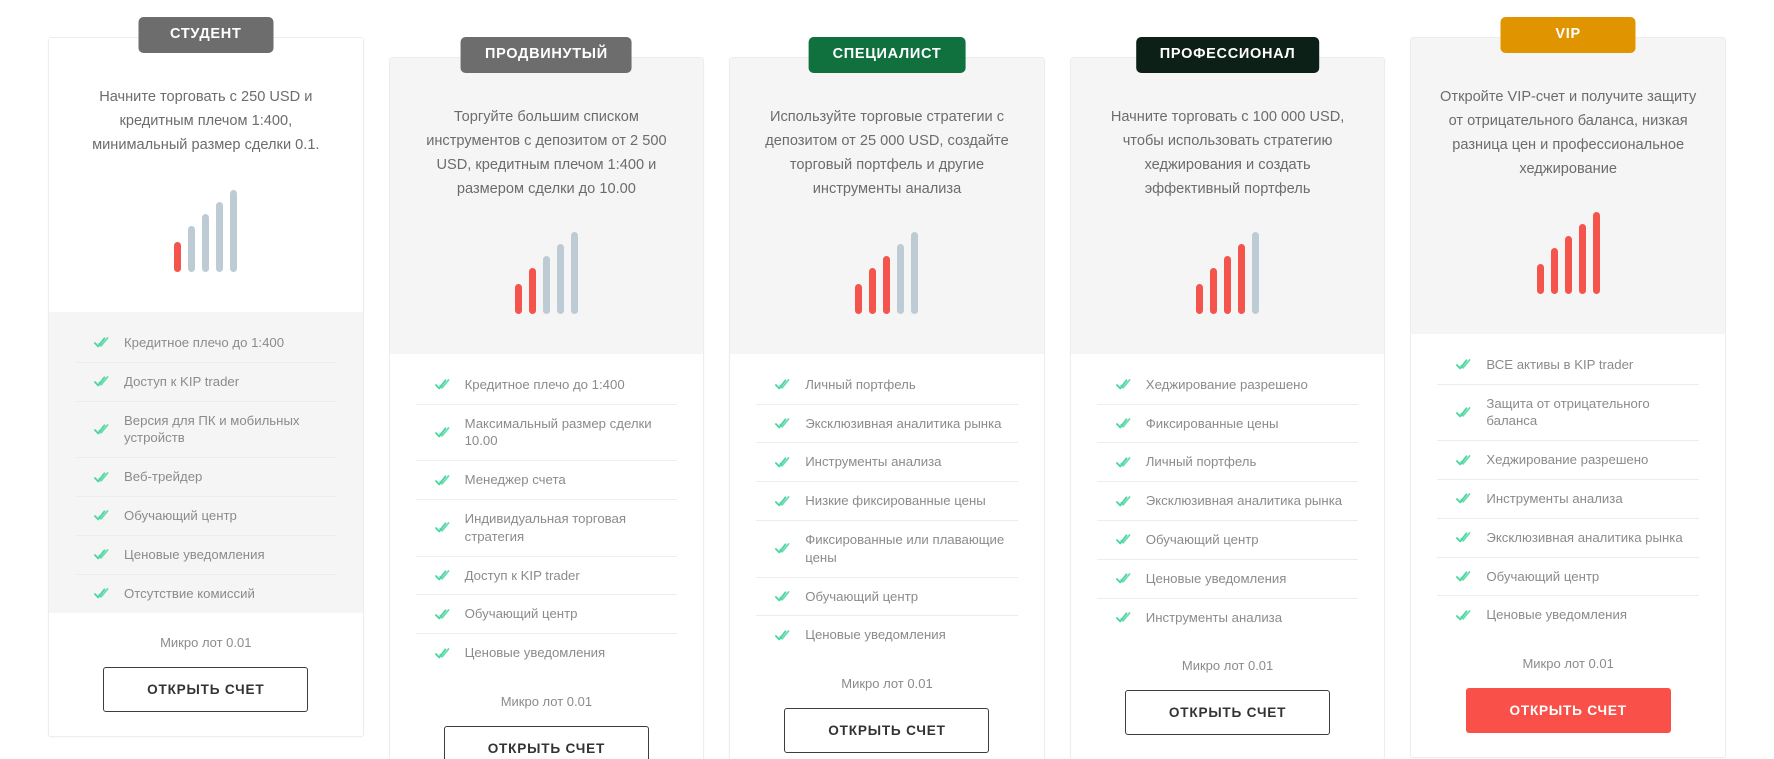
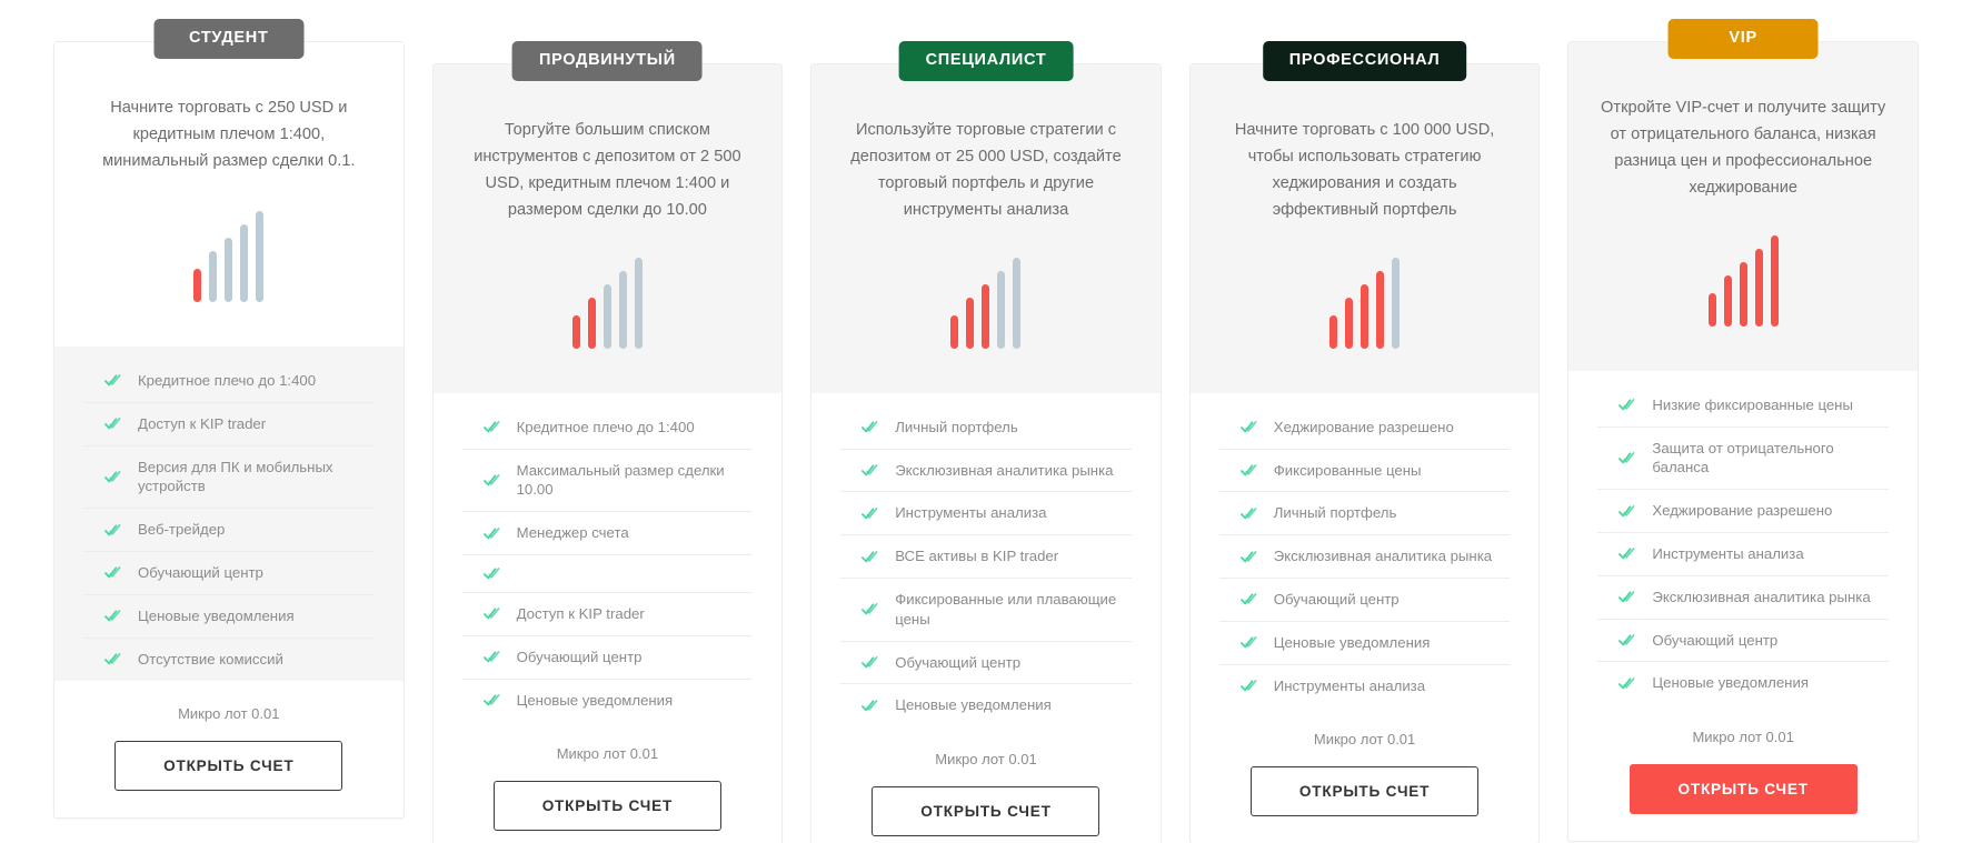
  СТУДЕНТ
  Начните торговать с 250 USD и кредитным плечом 1:400, минимальный размер сделки 0.1.
  Кредитное плечо до 1:400
  Доступ к KIP trader
  Версия для ПК и мобильных устройств
  Веб-трейдер
  Обучающий центр
  Ценовые уведомления
  Отсутствие комиссий
  Микро лот 0.01
  ОТКРЫТЬ СЧЕТ
  ПРОДВИНУТЫЙ
  Торгуйте большим списком инструментов с депозитом от 2 500 USD, кредитным плечом 1:400 и размером сделки до 10.00
  Кредитное плечо до 1:400
  Максимальный размер сделки 10.00
  Менеджер счета
- Индивидуальная торговая стратегия
  Доступ к KIP trader
  Обучающий центр
  Ценовые уведомления
  Микро лот 0.01
  ОТКРЫТЬ СЧЕТ
  СПЕЦИАЛИСТ
  Используйте торговые стратегии с депозитом от 25 000 USD, создайте торговый портфель и другие инструменты анализа
  Личный портфель
  Эксклюзивная аналитика рынка
  Инструменты анализа
- Низкие фиксированные цены
+ ВСЕ активы в KIP trader
  Фиксированные или плавающие цены
  Обучающий центр
  Ценовые уведомления
  Микро лот 0.01
  ОТКРЫТЬ СЧЕТ
  ПРОФЕССИОНАЛ
  Начните торговать с 100 000 USD, чтобы использовать стратегию хеджирования и создать эффективный портфель
  Хеджирование разрешено
  Фиксированные цены
  Личный портфель
  Эксклюзивная аналитика рынка
  Обучающий центр
  Ценовые уведомления
  Инструменты анализа
  Микро лот 0.01
  ОТКРЫТЬ СЧЕТ
  VIP
  Откройте VIP-счет и получите защиту от отрицательного баланса, низкая разница цен и профессиональное хеджирование
- ВСЕ активы в KIP trader
+ Низкие фиксированные цены
  Защита от отрицательного баланса
  Хеджирование разрешено
  Инструменты анализа
  Эксклюзивная аналитика рынка
  Обучающий центр
  Ценовые уведомления
  Микро лот 0.01
  ОТКРЫТЬ СЧЕТ
